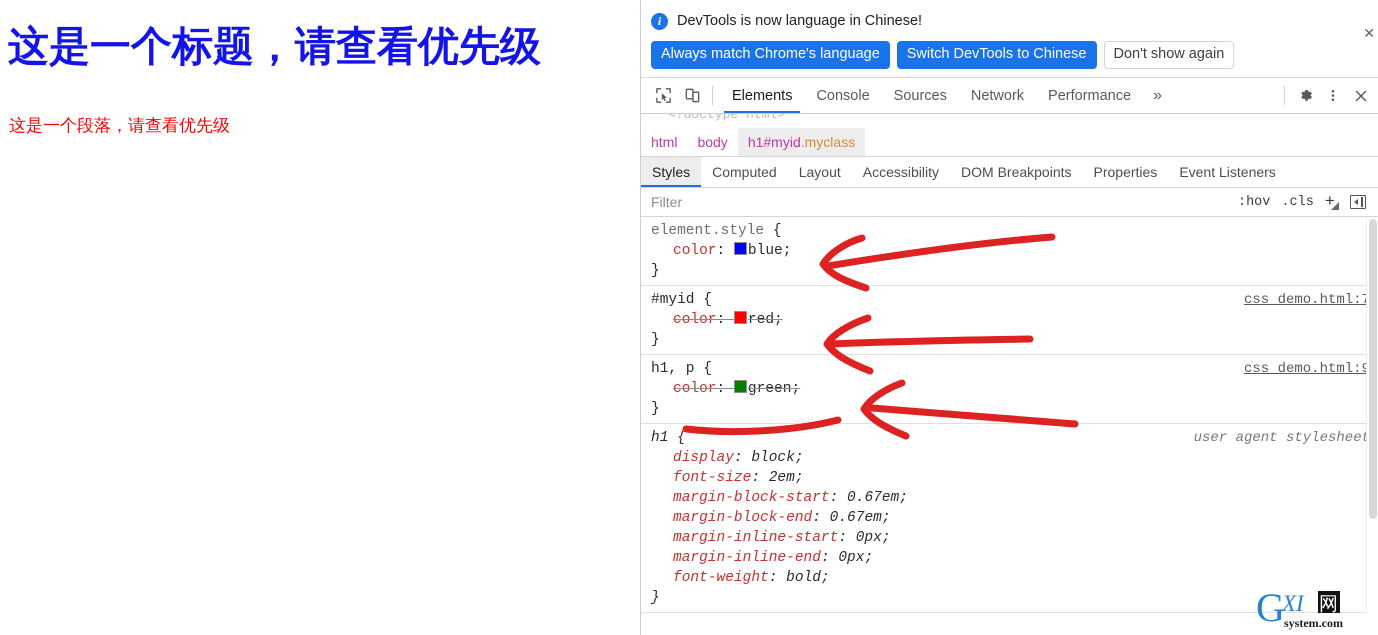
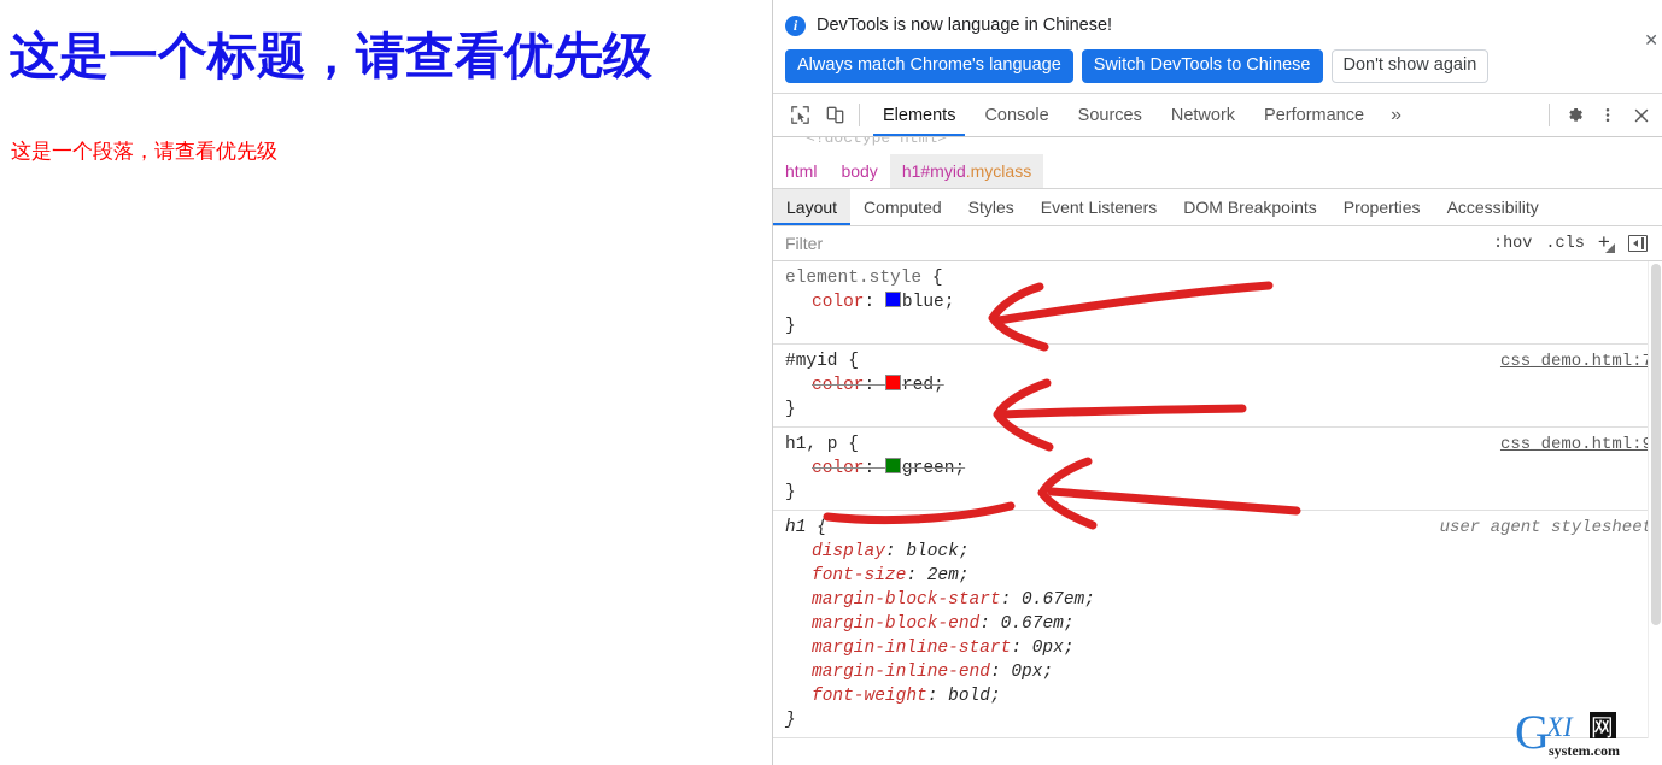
  这是一个标题，请查看优先级
  这是一个段落，请查看优先级
  i
  DevTools is now language in Chinese!
  Always match Chrome's language
  Switch DevTools to Chinese
  Don't show again
  ✕
  Elements
  Console
  Sources
  Network
  Performance
  »
  <!doctype html>
  html
  body
  h1
  #myid
  .myclass
- Styles
+ Layout
  Computed
- Layout
+ Styles
- Accessibility
+ Event Listeners
  DOM Breakpoints
  Properties
- Event Listeners
+ Accessibility
  Filter
  :hov
  .cls
  +
  element.style {
  color: blue;
  }
  #myid {
  css_demo.html:
  color: red;
  }
  h1, p {
  css_demo.html:
  color: green;
  }
  h1 {
  user agent styleshee
  display: block;
  font-size: 2em;
  margin-block-start: 0.67em;
  margin-block-end: 0.67em;
  margin-inline-start: 0px;
  margin-inline-end: 0px;
  font-weight: bold;
  }
  G
  XI
  网
  system.com
